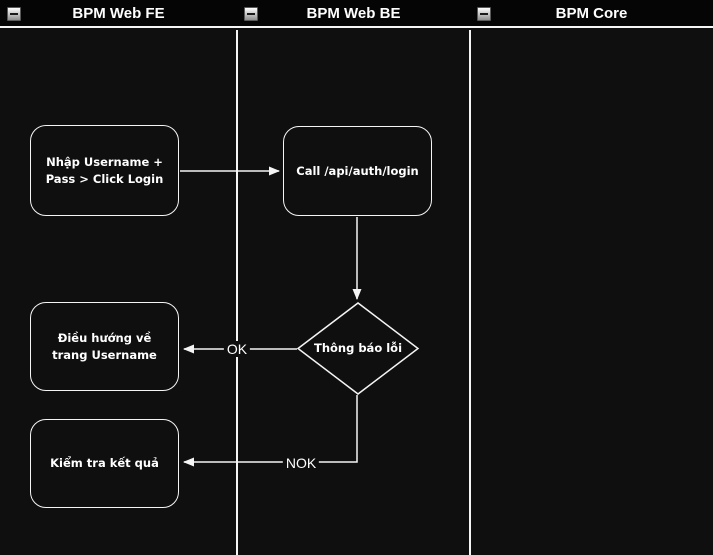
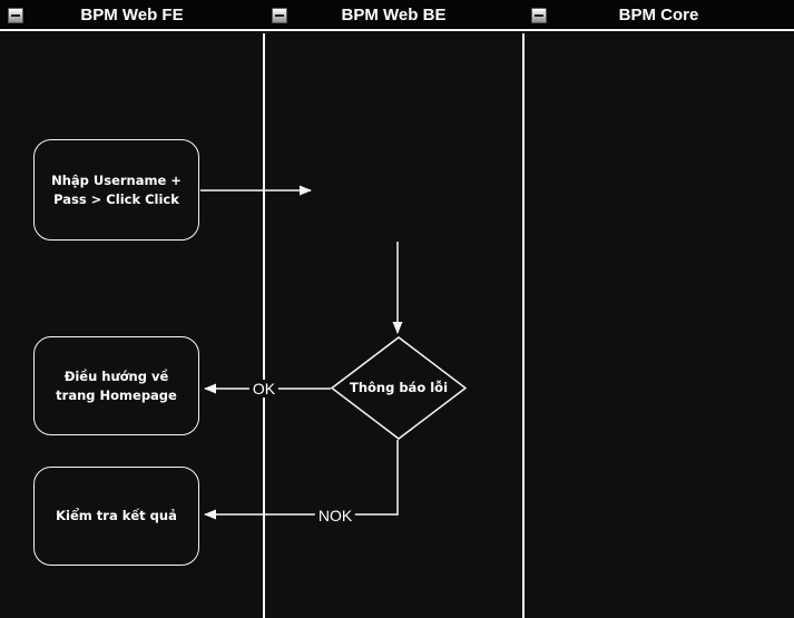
  BPM Web FE
  BPM Web BE
  BPM Core
- Nhập Username + Pass > Click Login
+ Nhập Username + Pass > Click Click
- Call /api/auth/login
  Thông báo lỗi
- Điều hướng về trang Username
+ Điều hướng về trang Homepage
  Kiểm tra kết quả
  OK
  NOK
